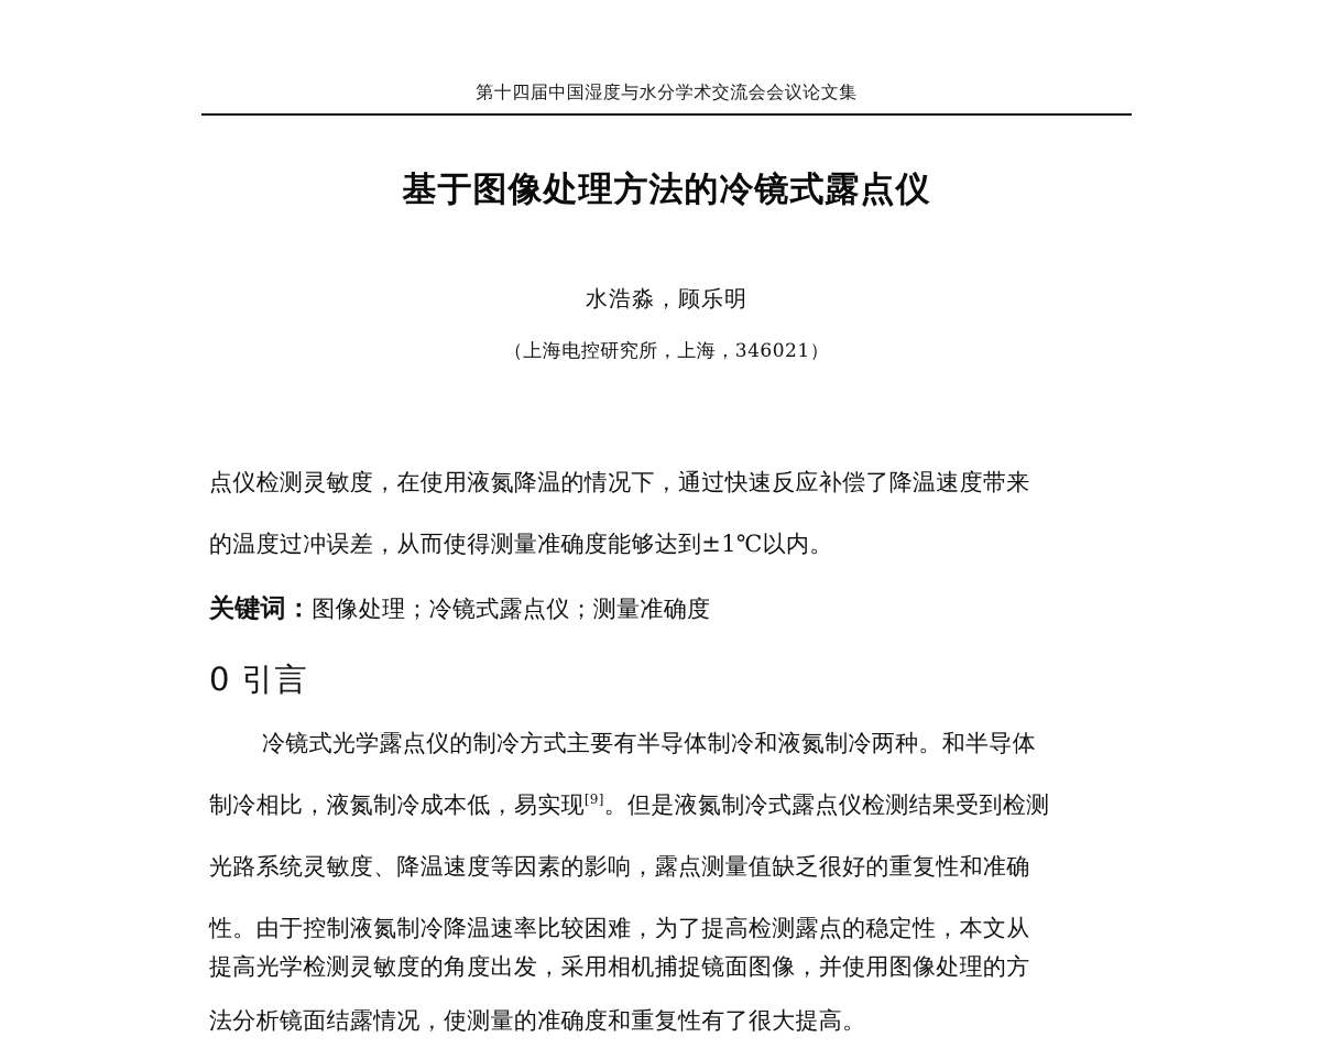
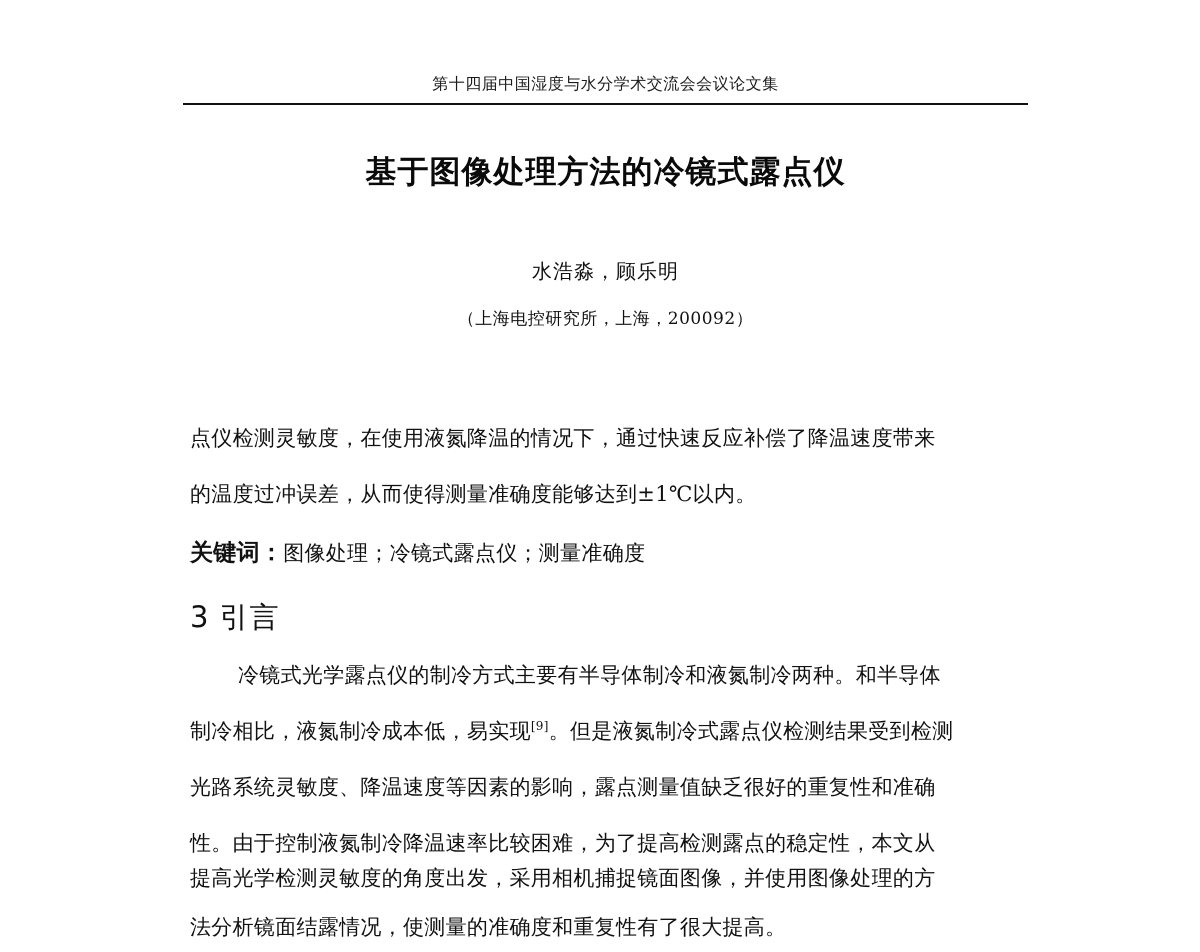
  第十四届中国湿度与水分学术交流会会议论文集
  基于图像处理方法的冷镜式露点仪
  水浩淼，顾乐明
- （上海电控研究所，上海，346021）
+ （上海电控研究所，上海，200092）
  点仪检测灵敏度，在使用液氮降温的情况下，通过快速反应补偿了降温速度带来
  的温度过冲误差，从而使得测量准确度能够达到±1℃以内。
  关键词：图像处理；冷镜式露点仪；测量准确度
- 0 引言
+ 3 引言
  冷镜式光学露点仪的制冷方式主要有半导体制冷和液氮制冷两种。和半导体
  制冷相比，液氮制冷成本低，易实现[9]。但是液氮制冷式露点仪检测结果受到检测
  光路系统灵敏度、降温速度等因素的影响，露点测量值缺乏很好的重复性和准确
  性。由于控制液氮制冷降温速率比较困难，为了提高检测露点的稳定性，本文从
  提高光学检测灵敏度的角度出发，采用相机捕捉镜面图像，并使用图像处理的方
  法分析镜面结露情况，使测量的准确度和重复性有了很大提高。
